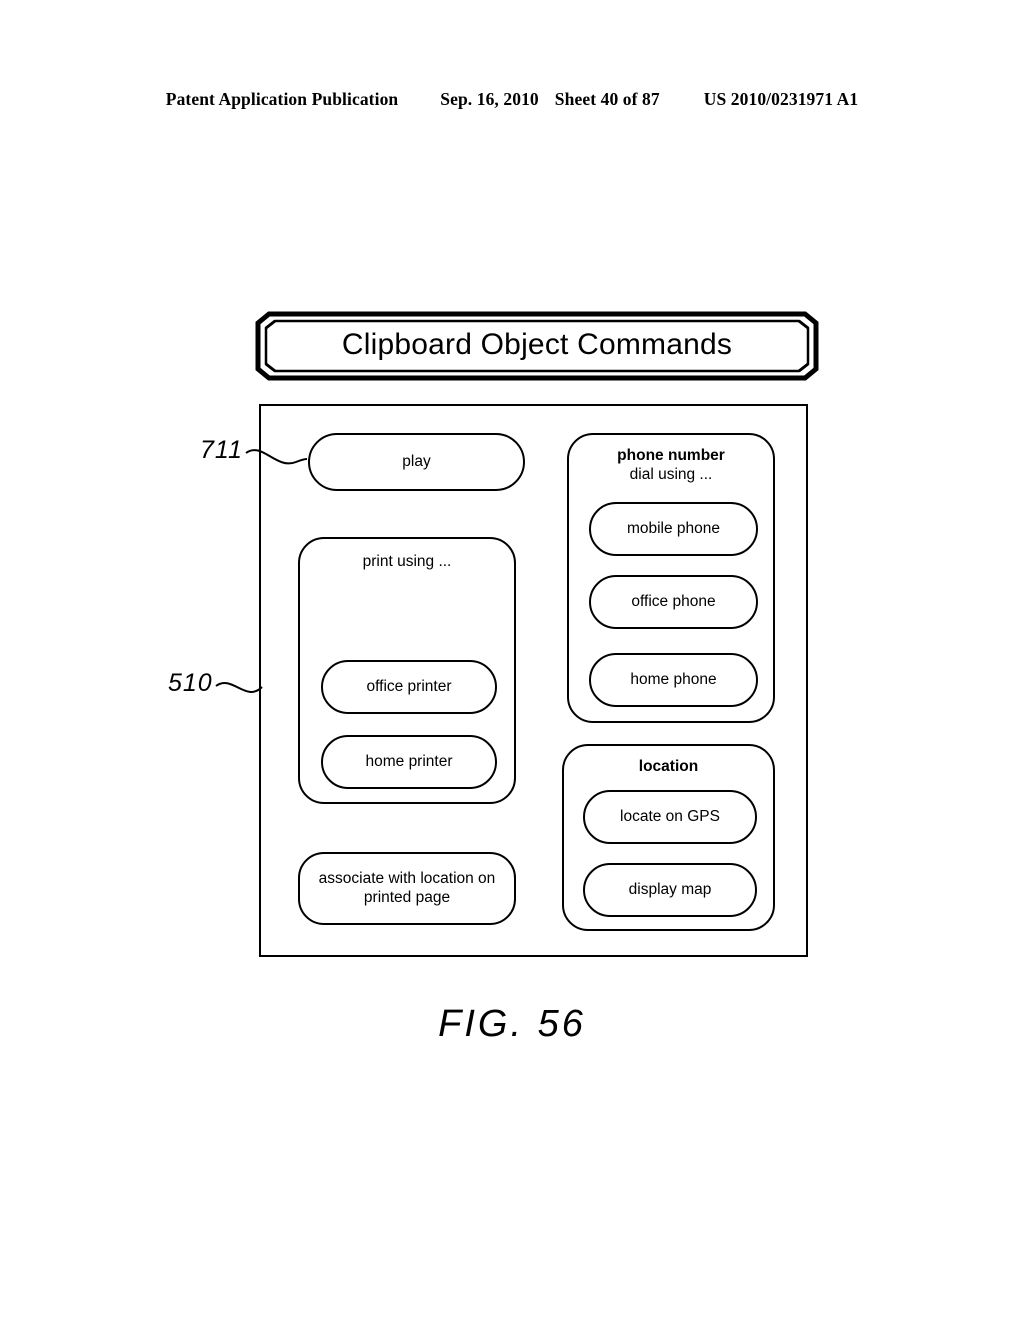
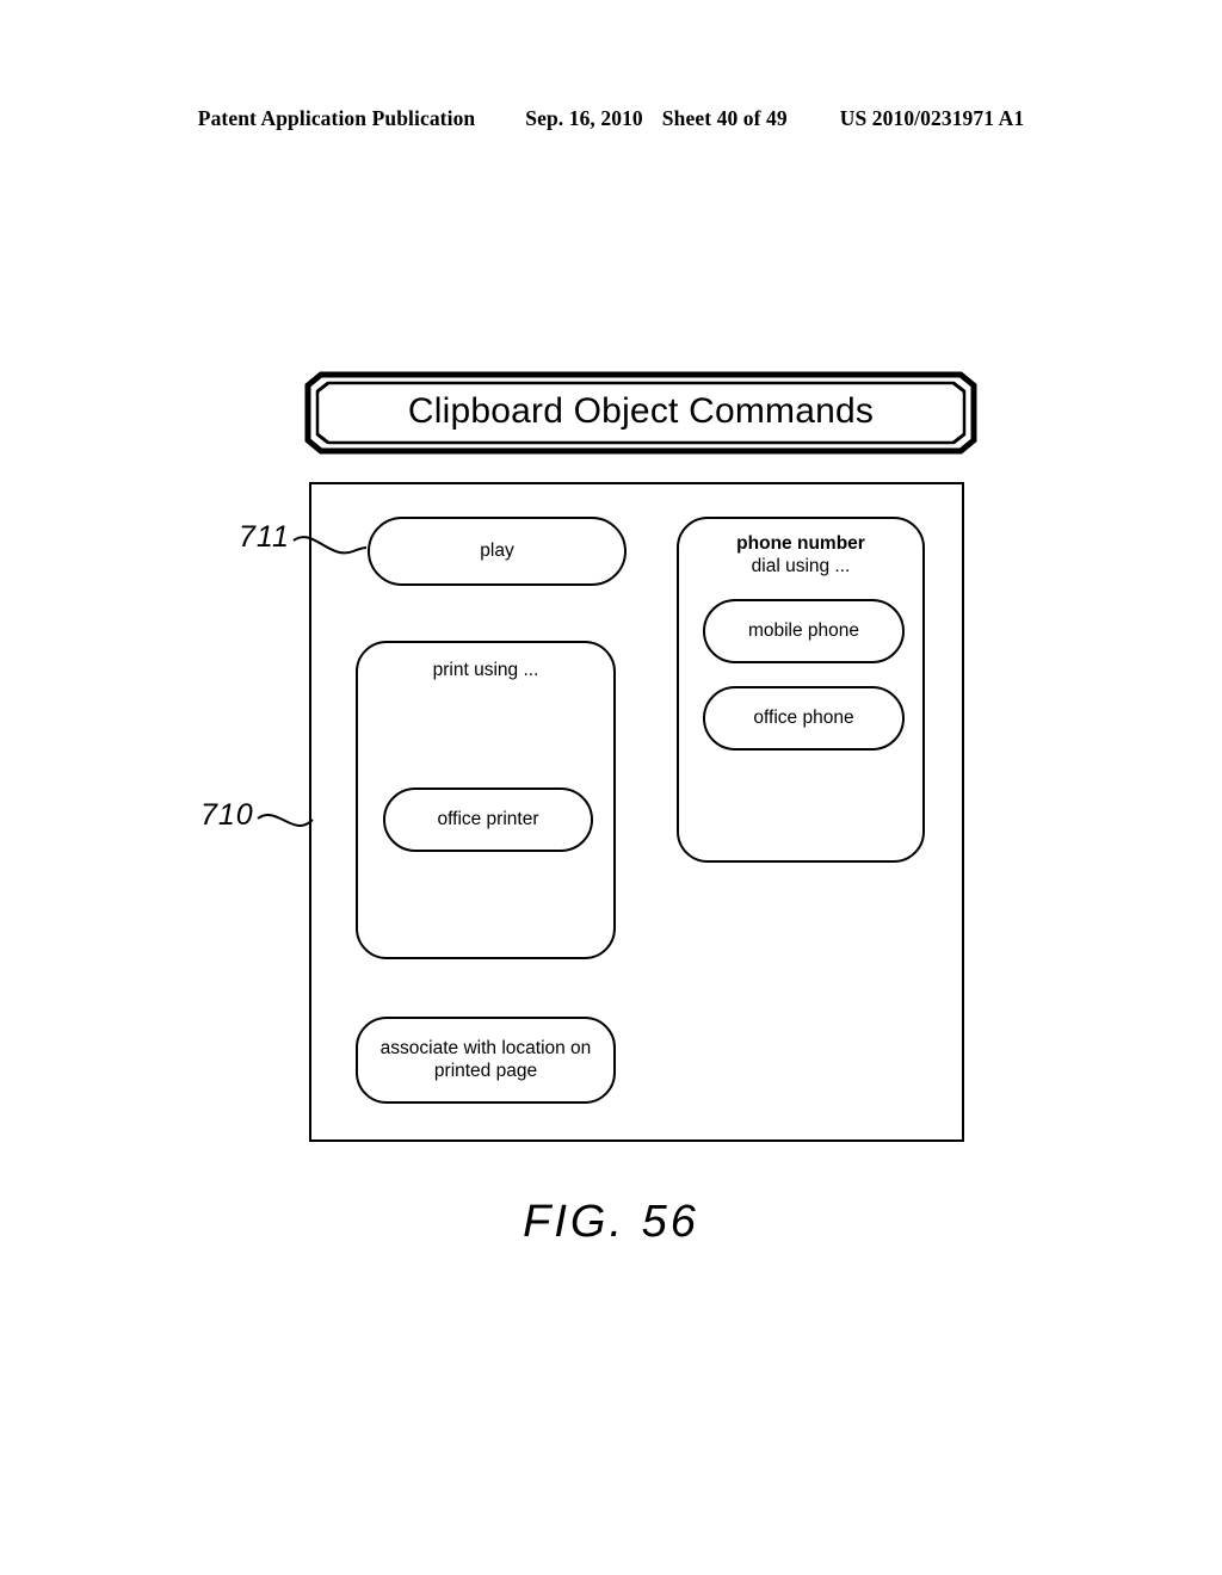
- Patent Application Publication Sep. 16, 2010 Sheet 40 of 87 US 2010/0231971 A1
+ Patent Application Publication Sep. 16, 2010 Sheet 40 of 49 US 2010/0231971 A1
  Clipboard Object Commands
  play
  print using ...
  office printer
- home printer
  associate with location on
  printed page
  phone number
  dial using ...
  mobile phone
  office phone
- home phone
- location
- locate on GPS
- display map
  711
- 510
+ 710
  FIG. 56
